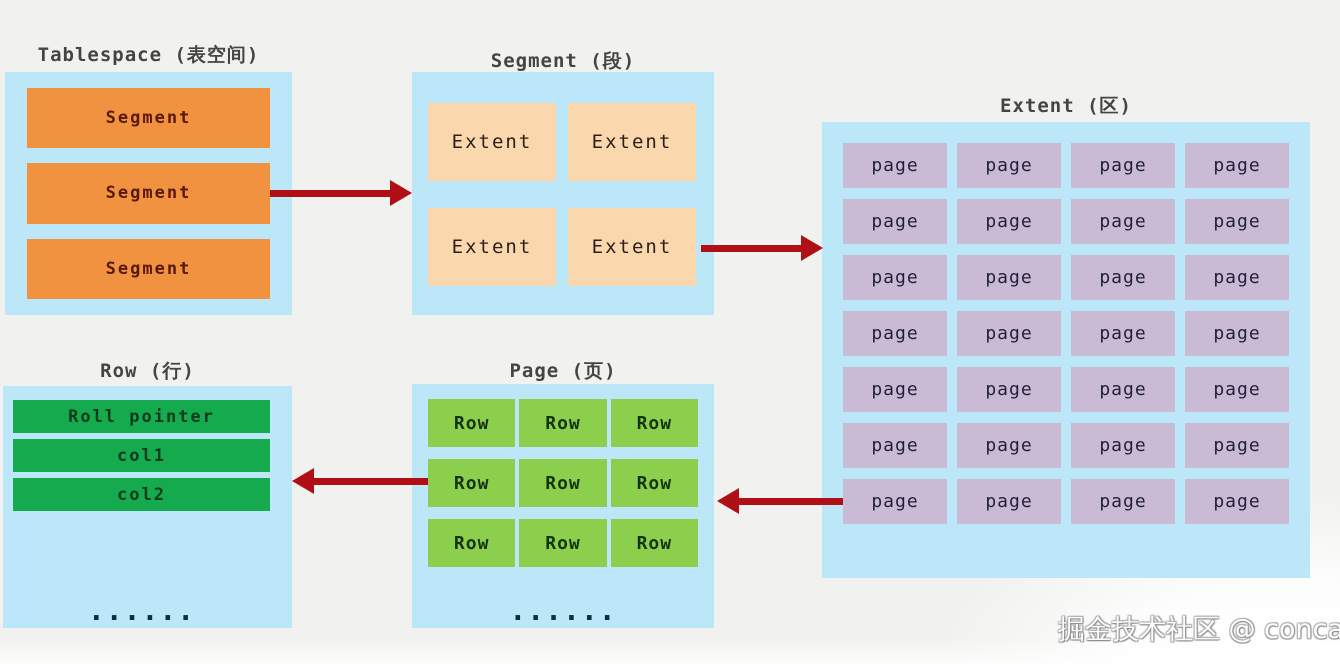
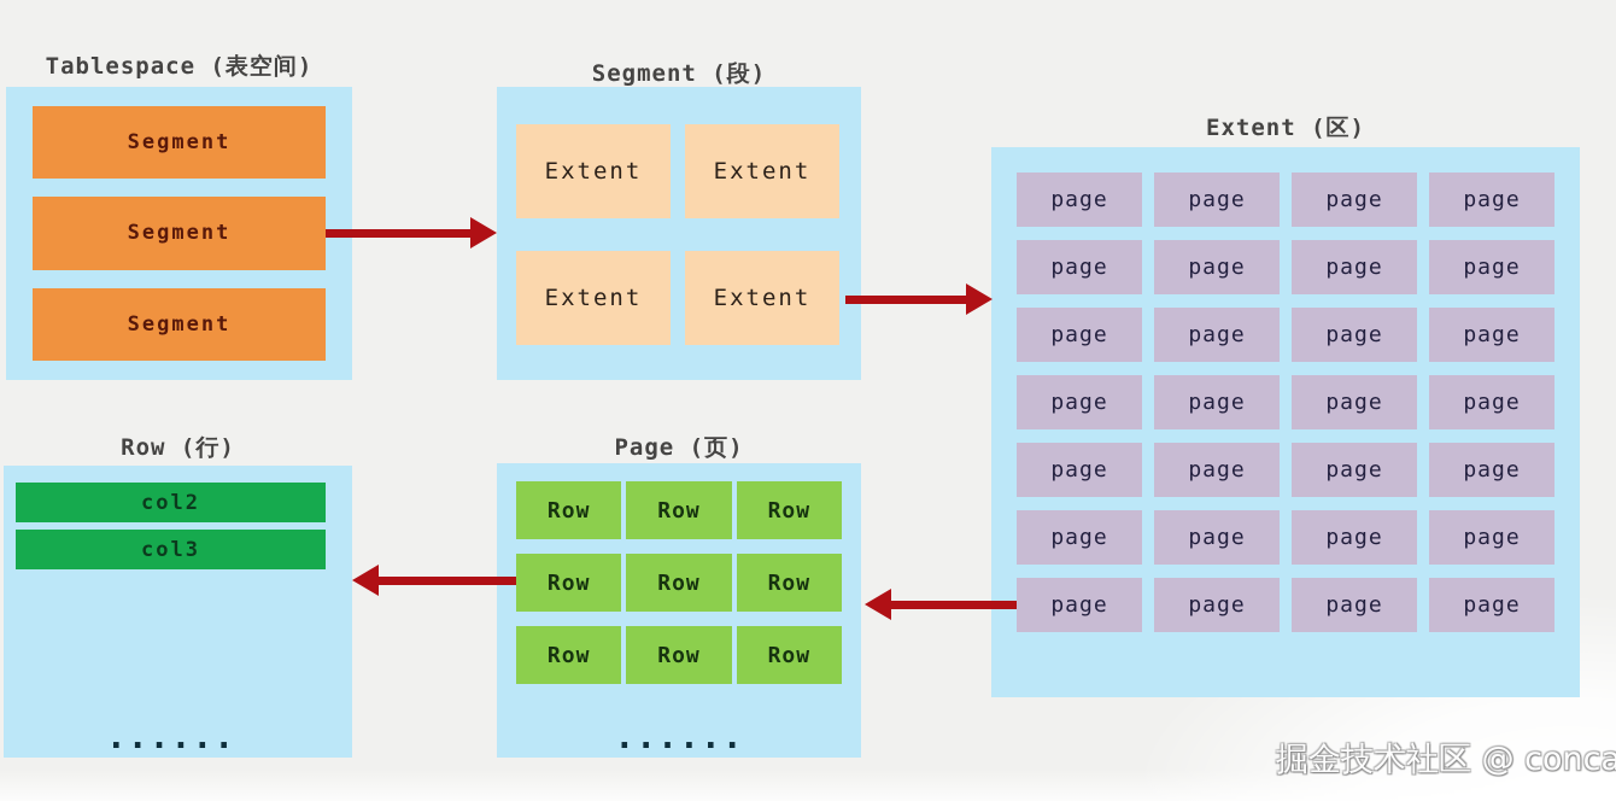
  Tablespace (表空间)
  Segment
  Segment
  Segment
  Segment (段)
  Extent
  Extent
  Extent
  Extent
  Extent (区)
  page
  page
  page
  page
  page
  page
  page
  page
  page
  page
  page
  page
  page
  page
  page
  page
  page
  page
  page
  page
  page
  page
  page
  page
  page
  page
  page
  page
  Page (页)
  Row
  Row
  Row
  Row
  Row
  Row
  Row
  Row
  Row
  ......
  Row (行)
- Roll pointer
- col1
  col2
+ col3
  ......
  掘金技术社区 @ conca
